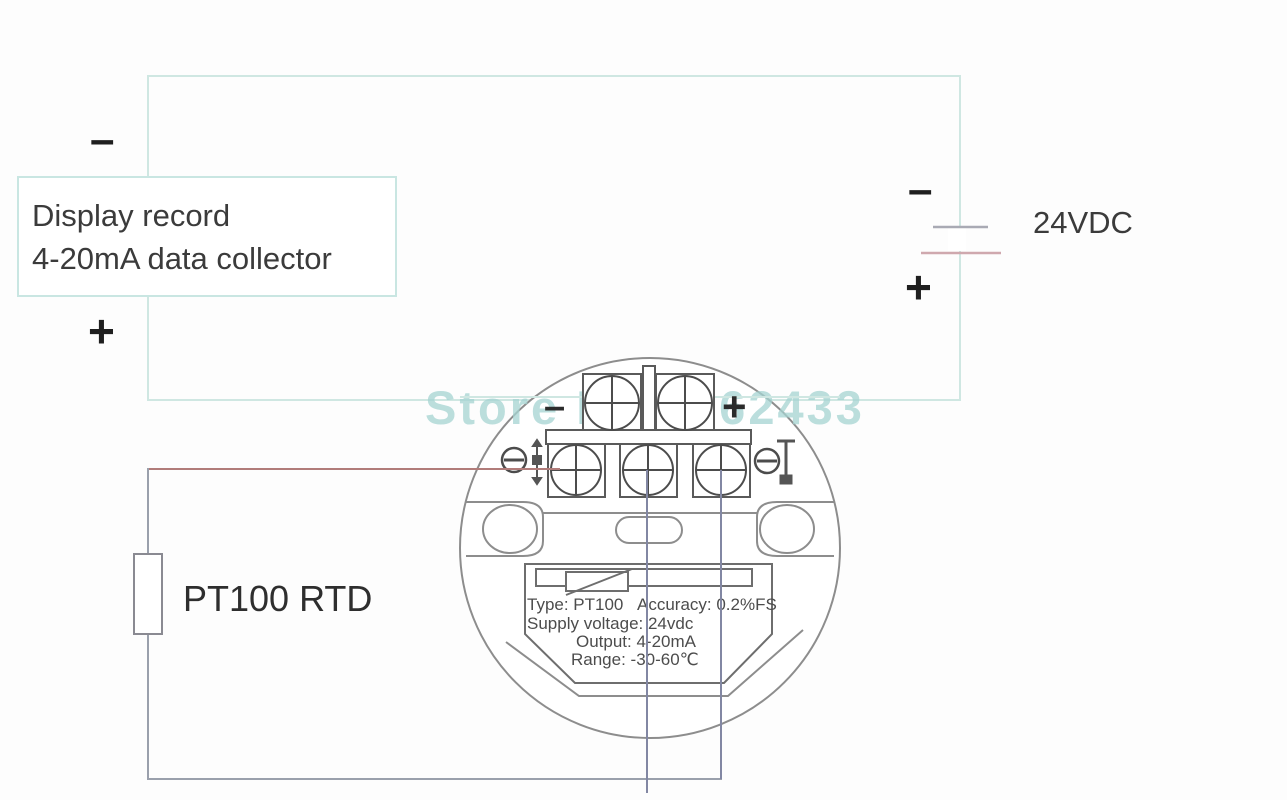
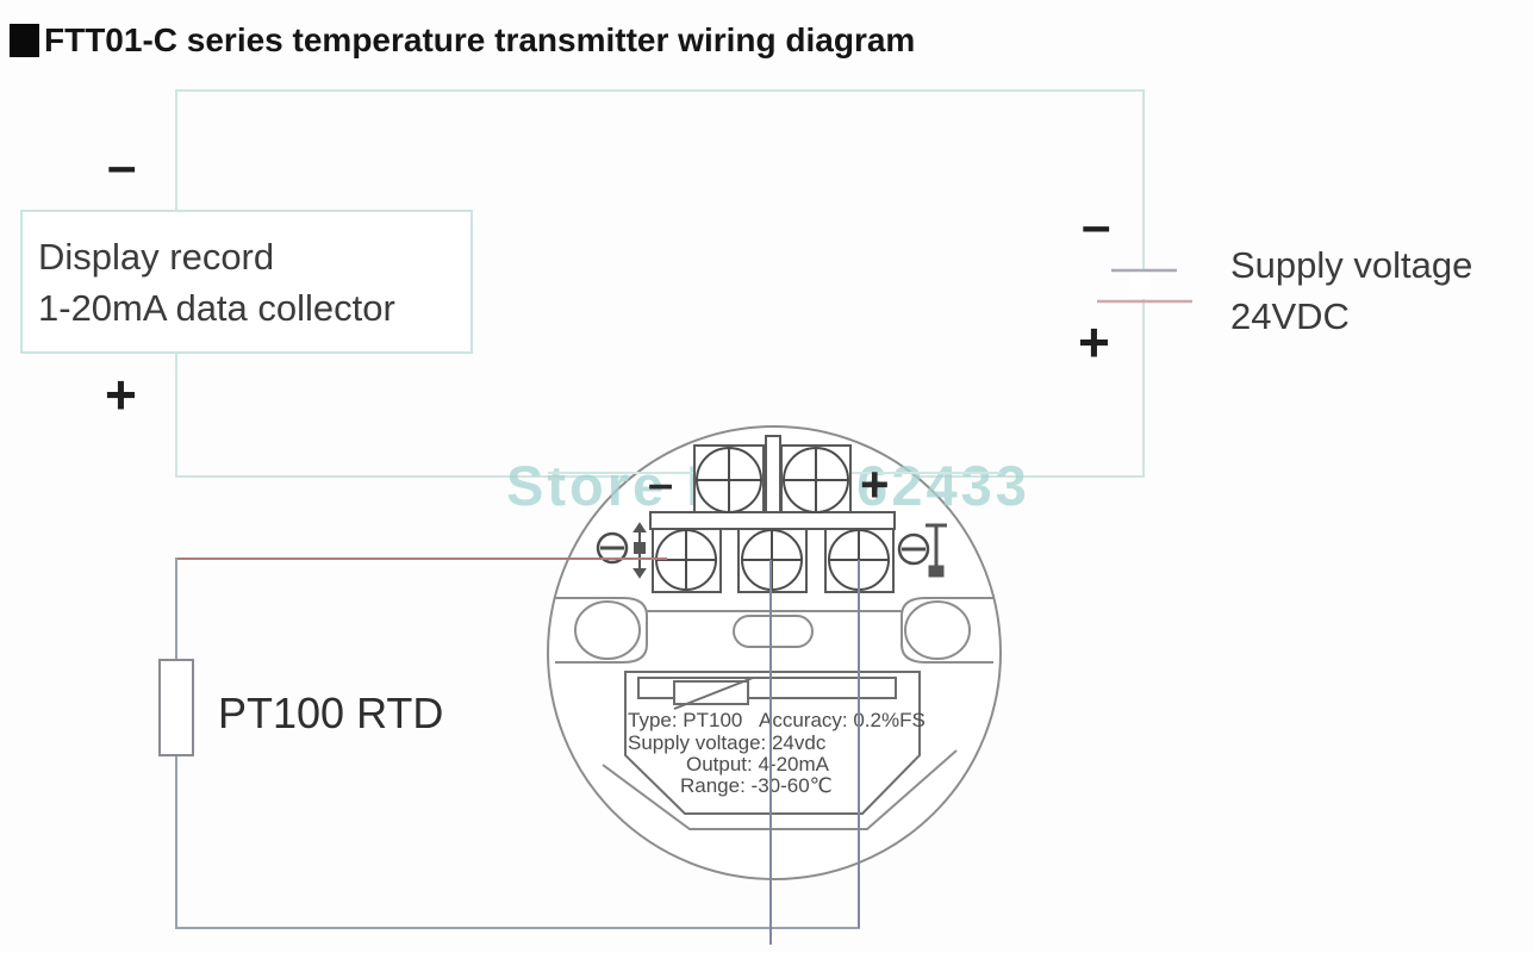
+ FTT01-C series temperature transmitter wiring diagram
  Display record
- 4-20mA data collector
+ 1-20mA data collector
  –
  +
  –
  +
+ Supply voltage
  24VDC
  PT100 RTD
  –
  +
  Type: PT100
  Accuracy:.2%FS
  Supply voltage: 24vdc
  Output: 4-20mA
  Range: -30-60℃
